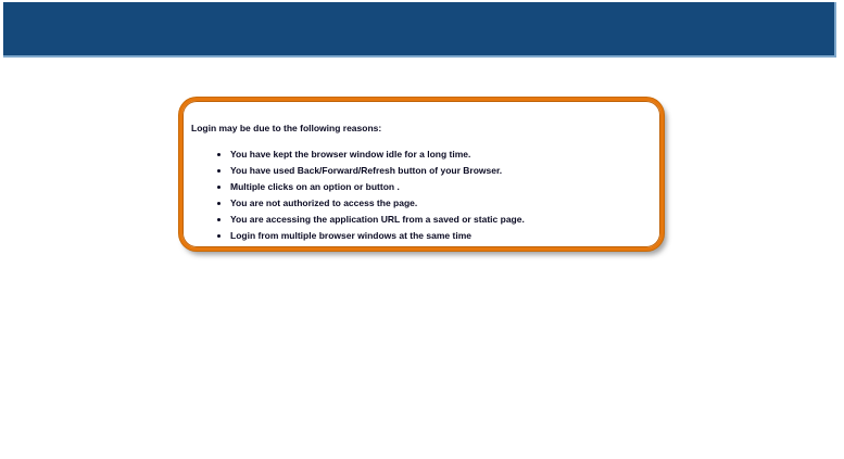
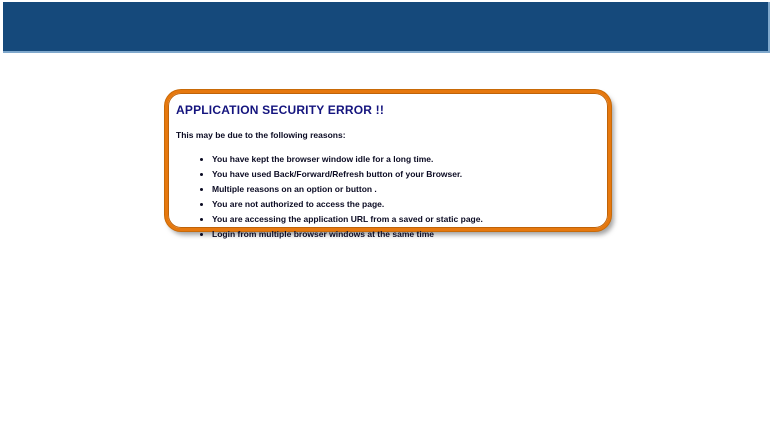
+ APPLICATION SECURITY ERROR !!
- Login may be due to the following reasons:
+ This may be due to the following reasons:
  You have kept the browser window idle for a long time.
  You have used Back/Forward/Refresh button of your Browser.
- Multiple clicks on an option or button .
+ Multiple reasons on an option or button .
  You are not authorized to access the page.
  You are accessing the application URL from a saved or static page.
  Login from multiple browser windows at the same time
